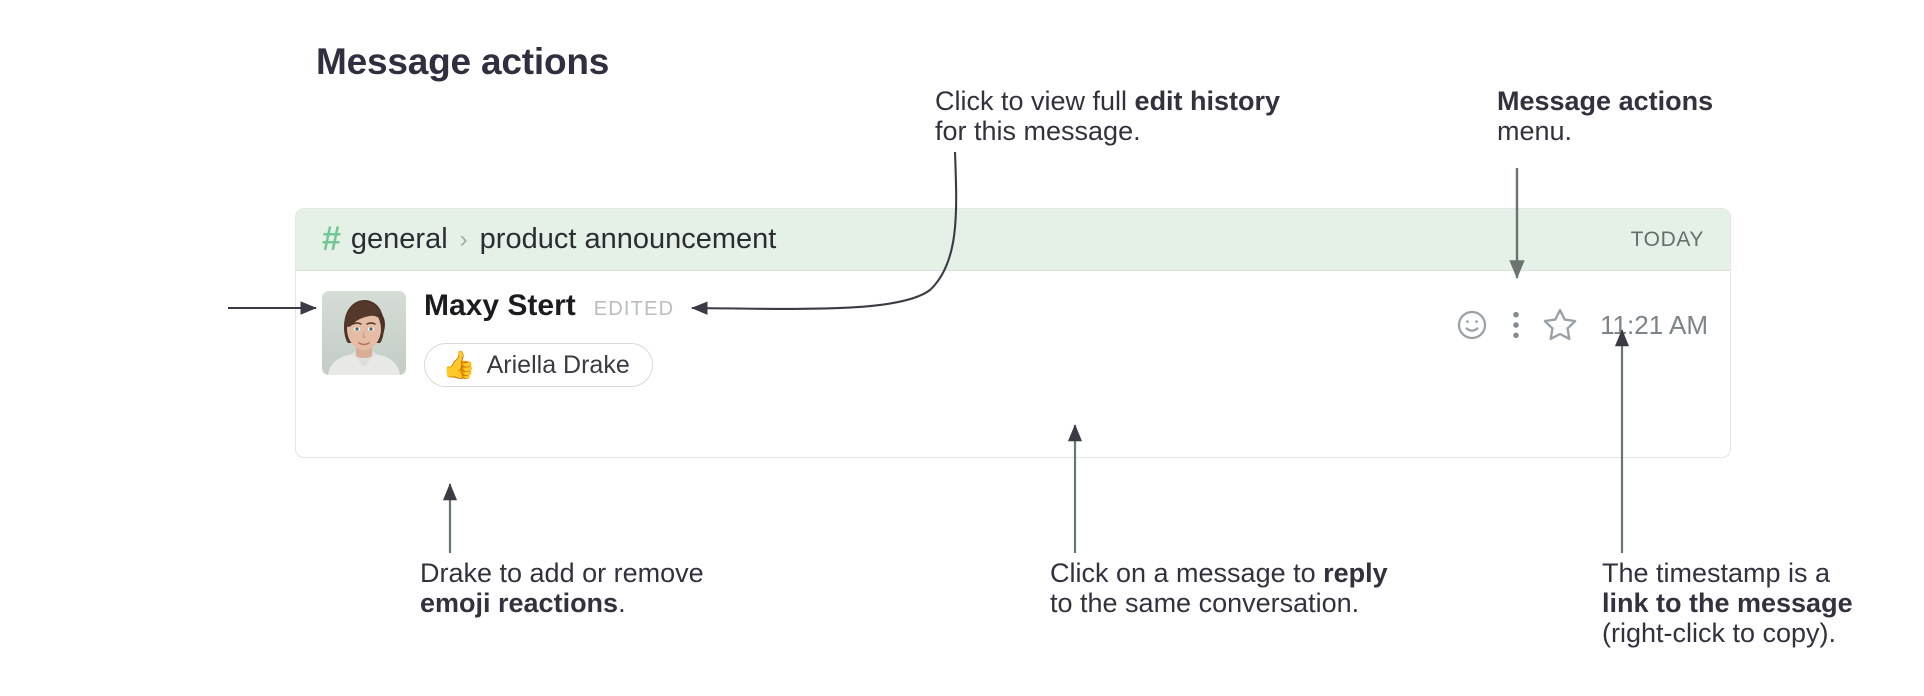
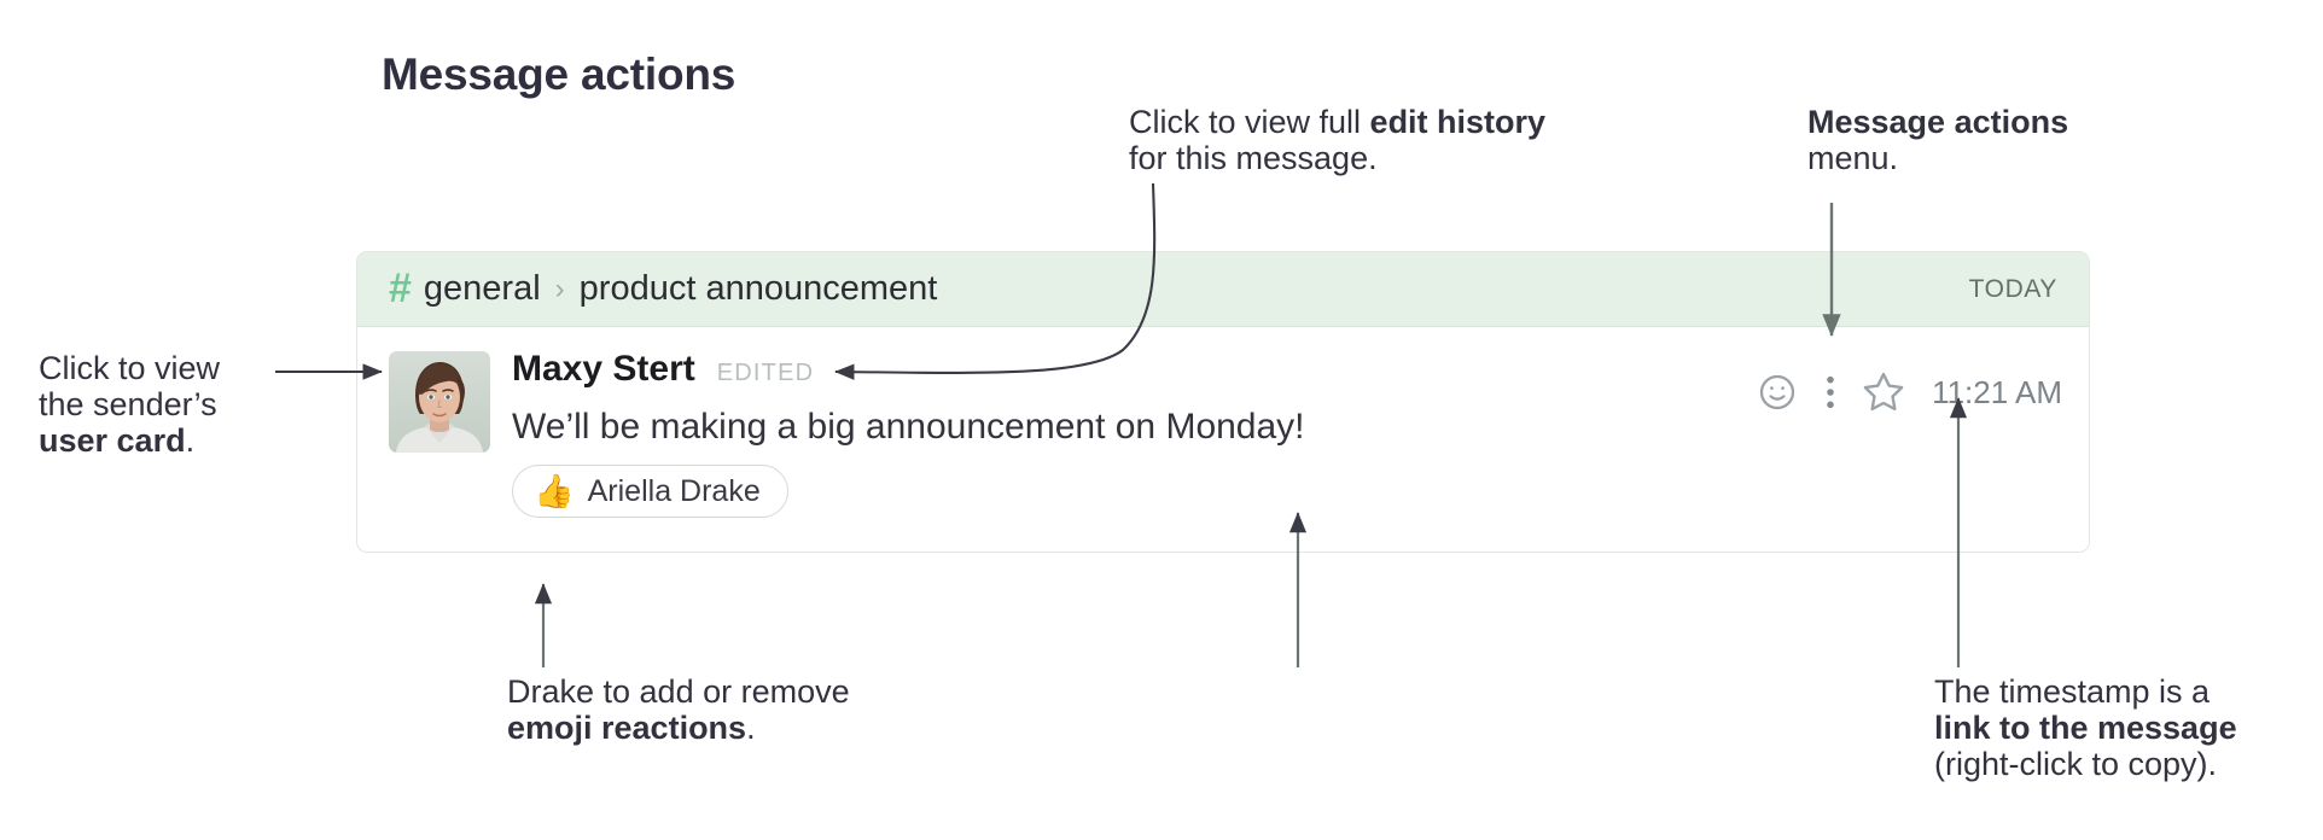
  Message actions
  #
  general
  ›
  product announcement
  TODAY
  Maxy Stert
  EDITED
+ We’ll be making a big announcement on Monday!
  👍
  Ariella Drake
  11:21 AM
  Click to view full edit history
  for this message.
  Message actions
  menu.
+ Click to view
+ the sender’s
+ user card.
  Drake to add or remove
  emoji reactions.
- Click on a message to reply
- to the same conversation.
  The timestamp is a
  link to the message
  (right-click to copy).
